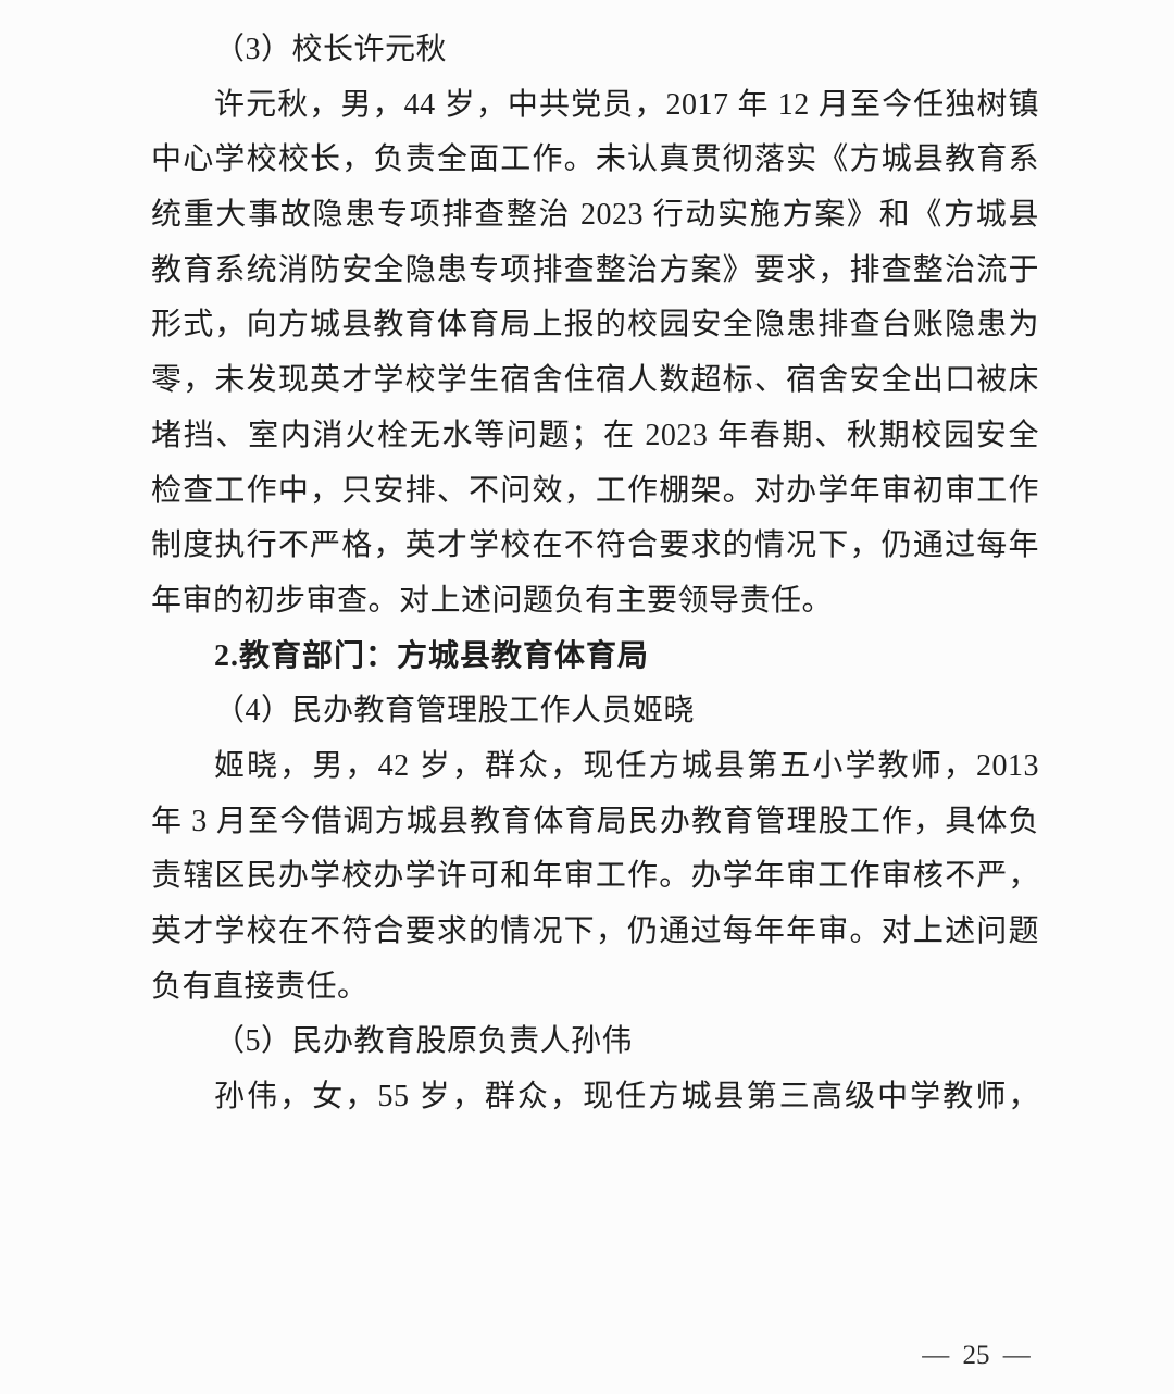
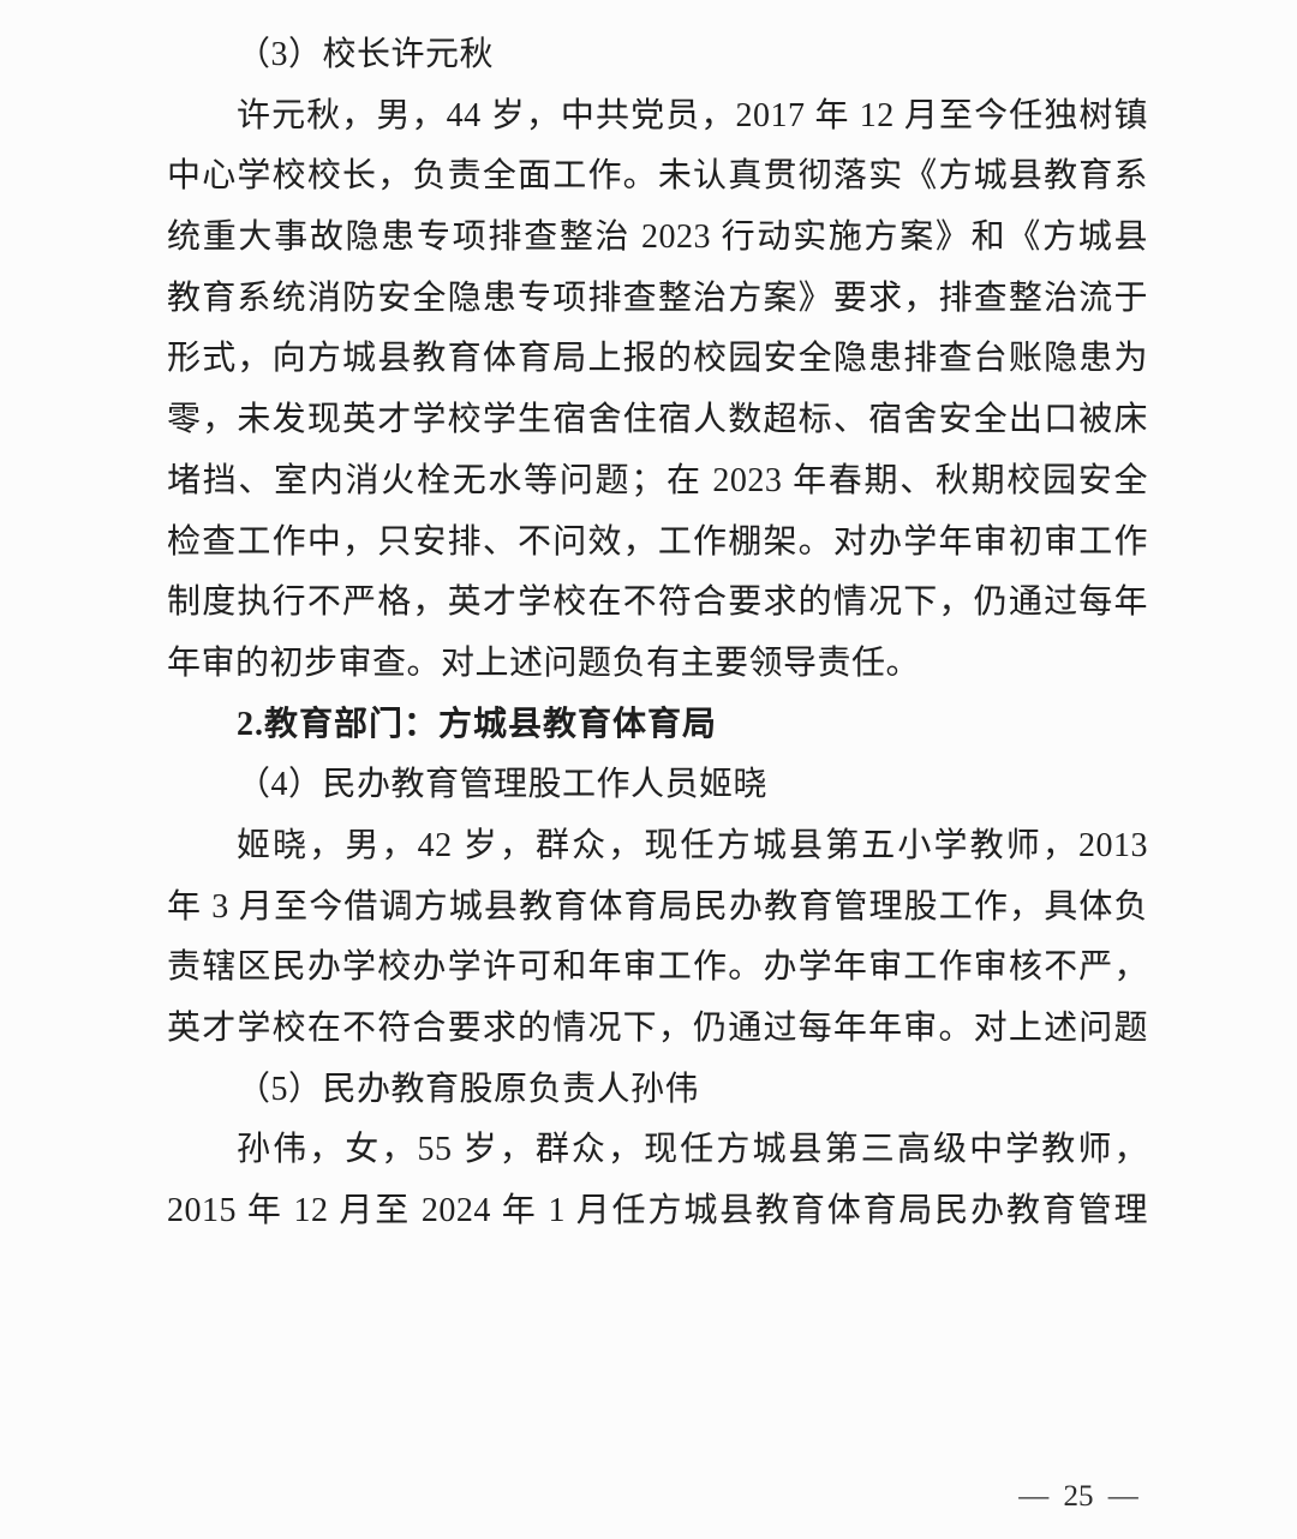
  （3）校长许元秋
  许元秋，男，44 岁，中共党员，2017 年 12 月至今任独树镇
  中心学校校长，负责全面工作。未认真贯彻落实《方城县教育系
  统重大事故隐患专项排查整治 2023 行动实施方案》和《方城县
  教育系统消防安全隐患专项排查整治方案》要求，排查整治流于
  形式，向方城县教育体育局上报的校园安全隐患排查台账隐患为
  零，未发现英才学校学生宿舍住宿人数超标、宿舍安全出口被床
  堵挡、室内消火栓无水等问题；在 2023 年春期、秋期校园安全
  检查工作中，只安排、不问效，工作棚架。对办学年审初审工作
  制度执行不严格，英才学校在不符合要求的情况下，仍通过每年
  年审的初步审查。对上述问题负有主要领导责任。
  2.教育部门：方城县教育体育局
  （4）民办教育管理股工作人员姬晓
  姬晓，男，42 岁，群众，现任方城县第五小学教师，2013
  年 3 月至今借调方城县教育体育局民办教育管理股工作，具体负
  责辖区民办学校办学许可和年审工作。办学年审工作审核不严，
  英才学校在不符合要求的情况下，仍通过每年年审。对上述问题
- 负有直接责任。
  （5）民办教育股原负责人孙伟
  孙伟，女，55 岁，群众，现任方城县第三高级中学教师，
+ 2015 年 12 月至 2024 年 1 月任方城县教育体育局民办教育管理
  — 25 —
